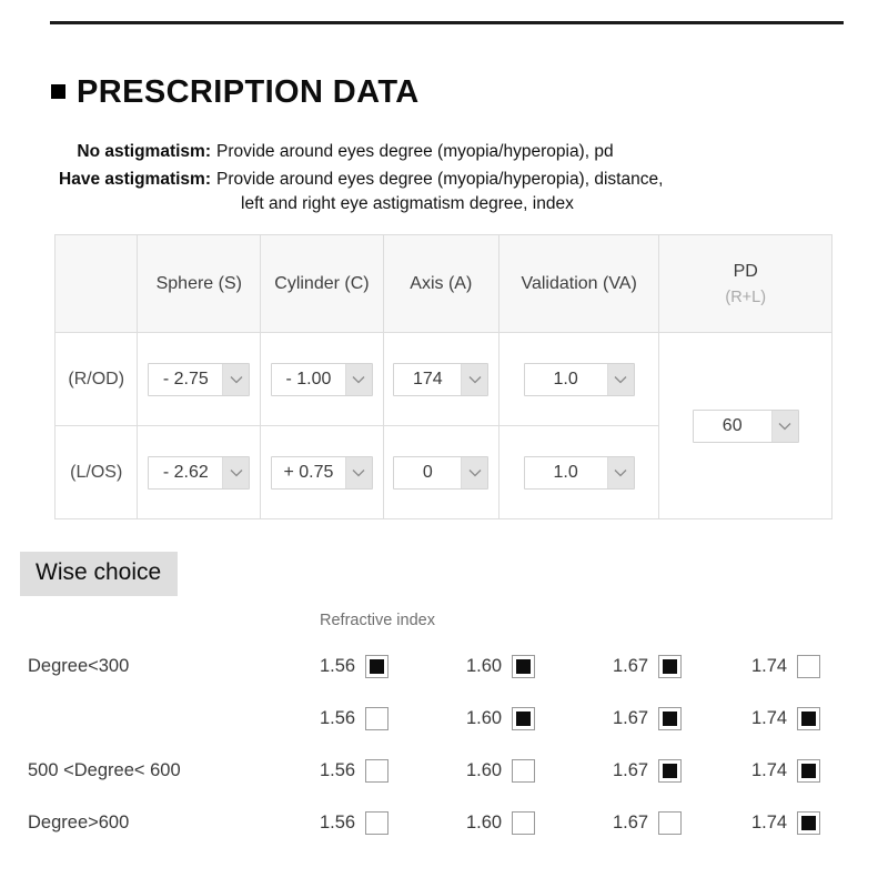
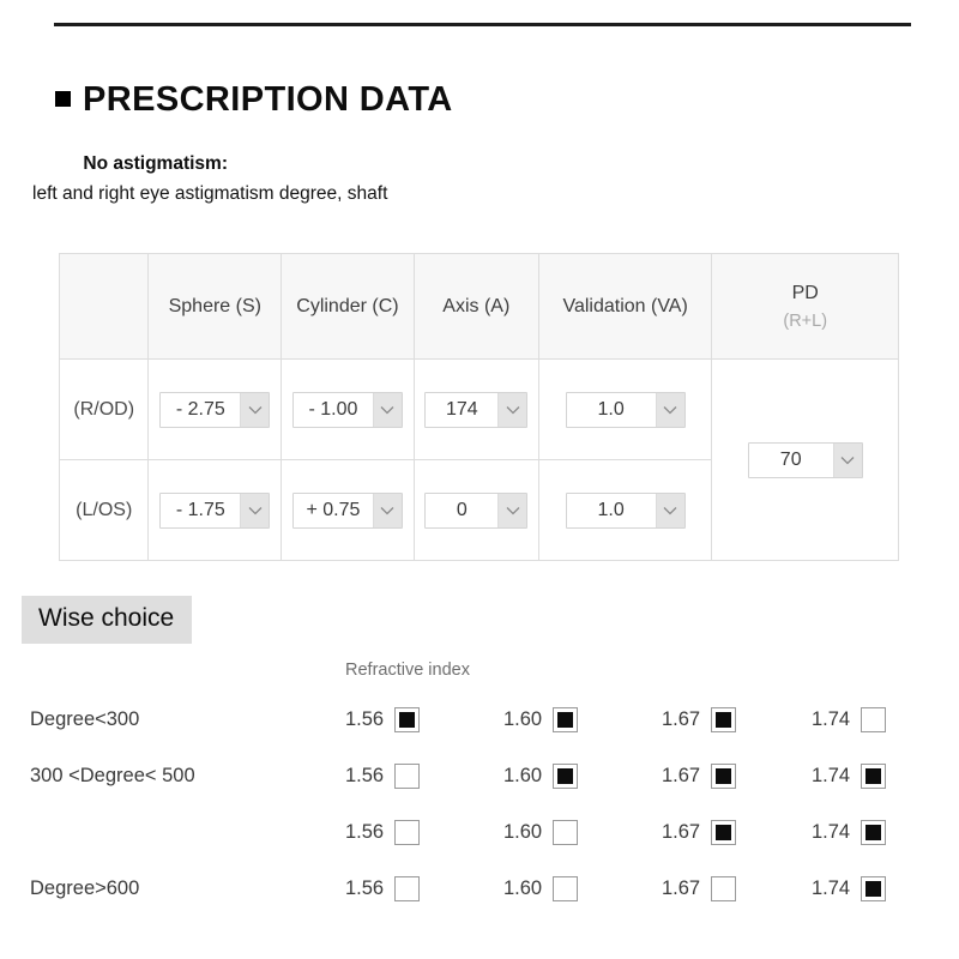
  PRESCRIPTION DATA
  No astigmatism:
- Provide around eyes degree (myopia/hyperopia), pd
- Have astigmatism:
- Provide around eyes degree (myopia/hyperopia), distance,
- left and right eye astigmatism degree, index
+ left and right eye astigmatism degree, shaft
  	Sphere (S)	Cylinder (C)	Axis (A)	Validation (VA)	PD (R+L)
- (R/OD)	- 2.75	- 1.00	174	1.0	60
+ (R/OD)	- 2.75	- 1.00	174	1.0	70
- (L/OS)	- 2.62	+ 0.75	0	1.0
+ (L/OS)	- 1.75	+ 0.75	0	1.0
  Wise choice
  Refractive index
  Degree<300
  1.56
  1.60
  1.67
  1.74
+ 300 <Degree< 500
  1.56
  1.60
  1.67
  1.74
- 500 <Degree< 600
  1.56
  1.60
  1.67
  1.74
  Degree>600
  1.56
  1.60
  1.67
  1.74
